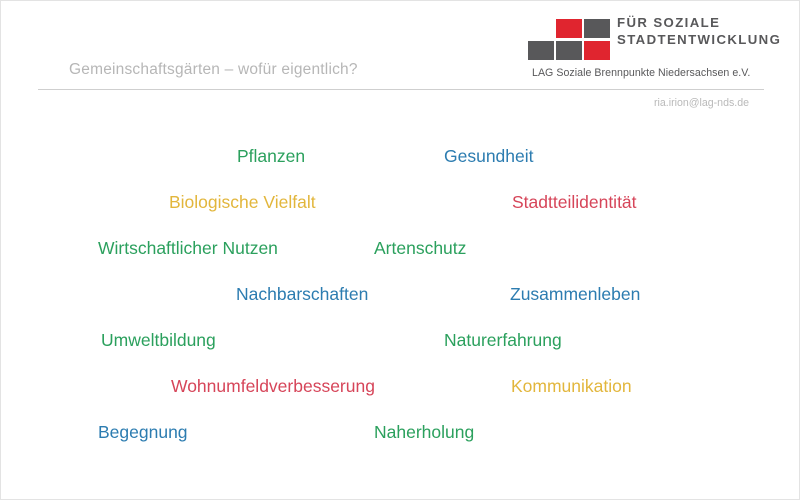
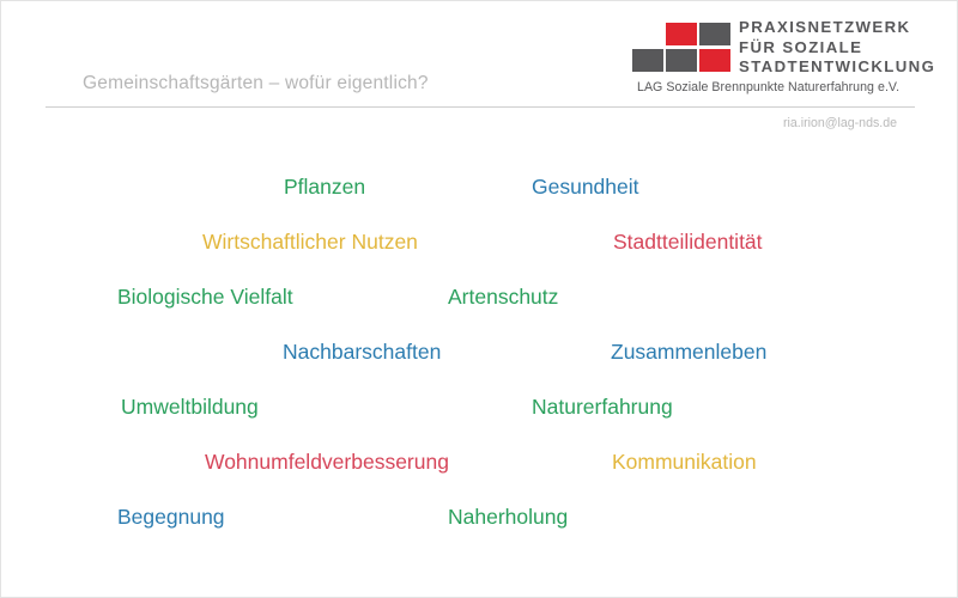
  Gemeinschaftsgärten – wofür eigentlich?
+ PRAXISNETZWERK
  FÜR SOZIALE
  STADTENTWICKLUNG
- LAG Soziale Brennpunkte Niedersachsen e.V.
+ LAG Soziale Brennpunkte Naturerfahrung e.V.
  ria.irion@lag-nds.de
  Pflanzen
  Gesundheit
- Biologische Vielfalt
+ Wirtschaftlicher Nutzen
  Stadtteilidentität
- Wirtschaftlicher Nutzen
+ Biologische Vielfalt
  Artenschutz
  Nachbarschaften
  Zusammenleben
  Umweltbildung
  Naturerfahrung
  Wohnumfeldverbesserung
  Kommunikation
  Begegnung
  Naherholung
